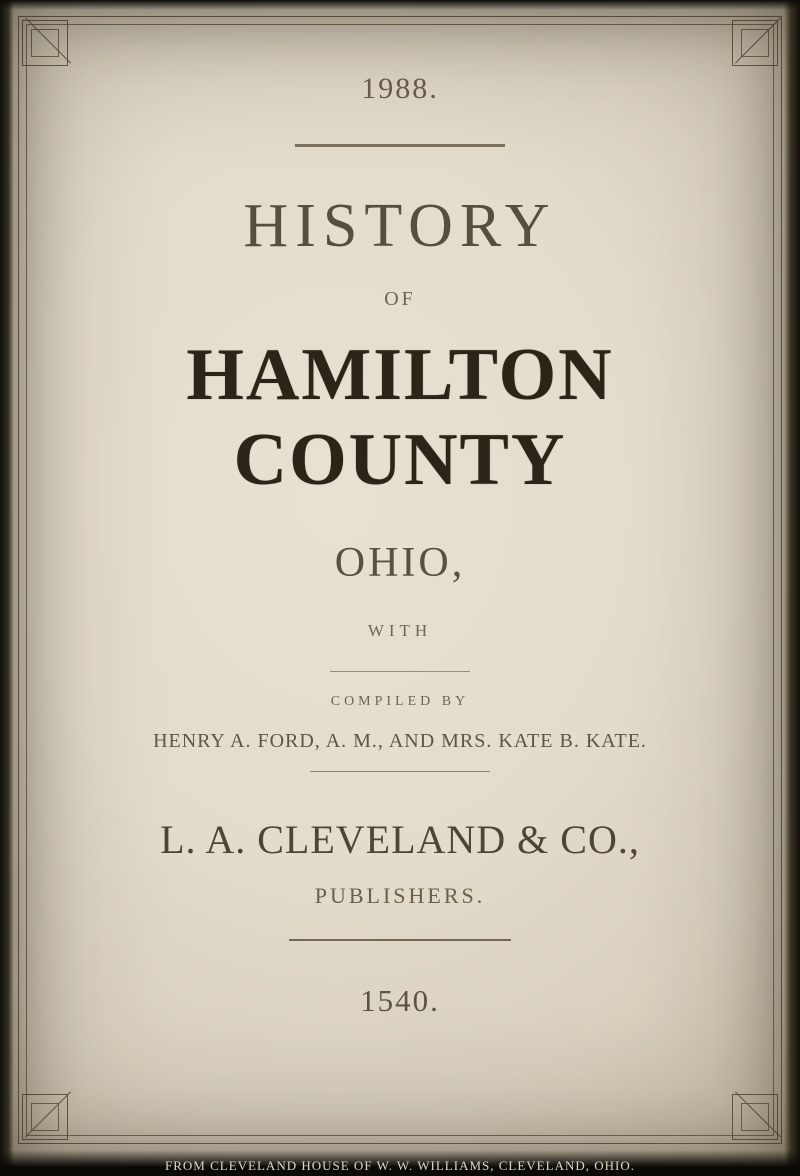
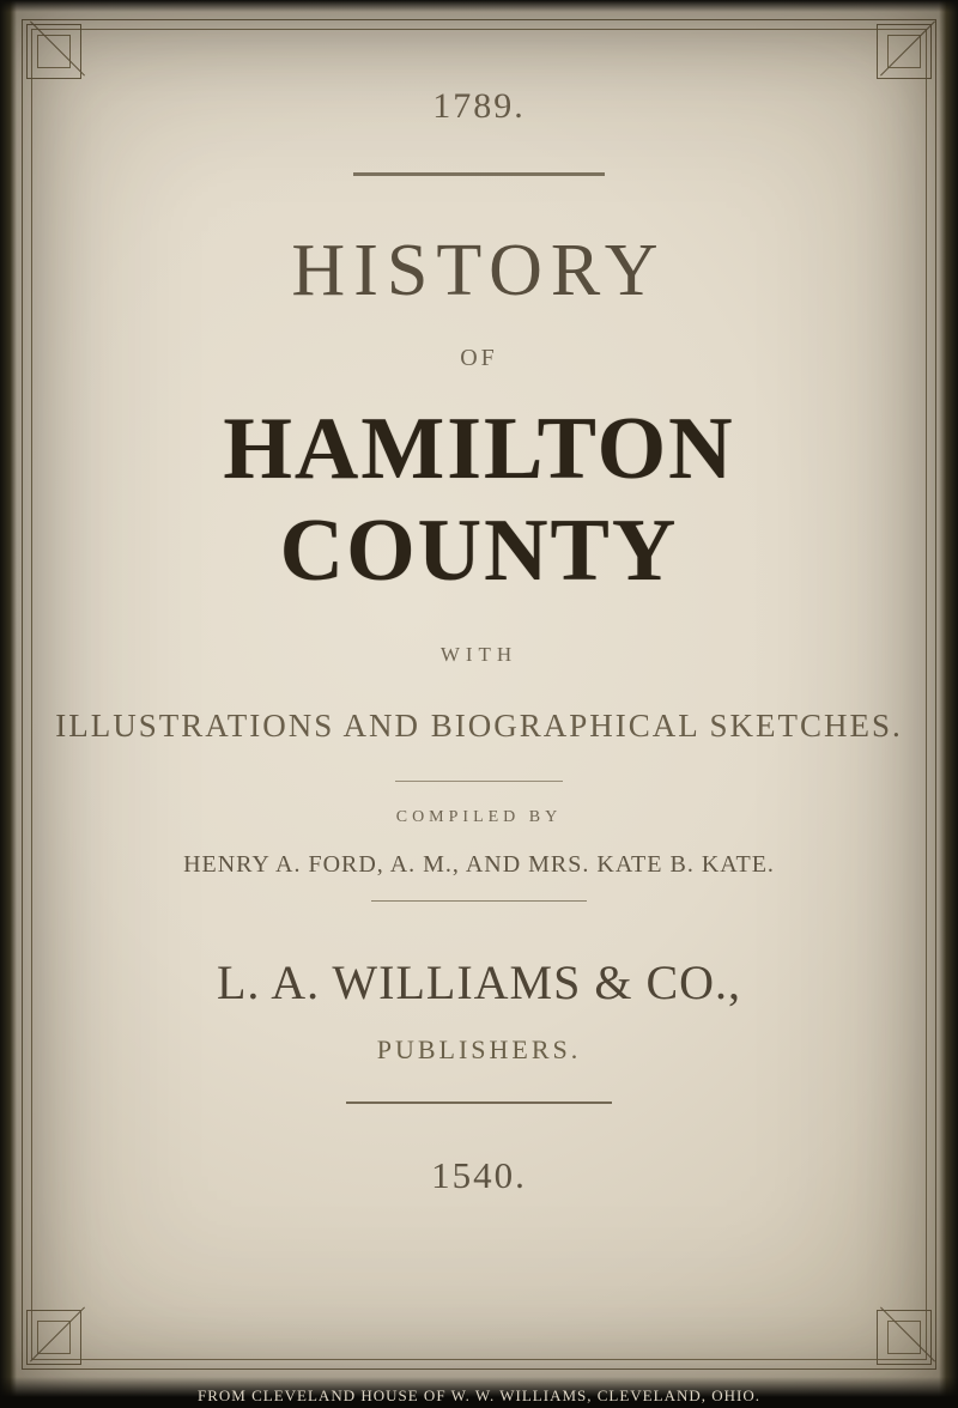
- 1988.
+ 1789.
  HISTORY
  OF
  HAMILTON COUNTY
- OHIO,
  WITH
+ ILLUSTRATIONS AND BIOGRAPHICAL SKETCHES.
  COMPILED BY
  HENRY A. FORD, A. M., AND MRS. KATE B. KATE.
- L. A. CLEVELAND & CO.,
+ L. A. WILLIAMS & CO.,
  PUBLISHERS.
  1540.
  FROM CLEVELAND HOUSE OF W. W. WILLIAMS, CLEVELAND, OHIO.
